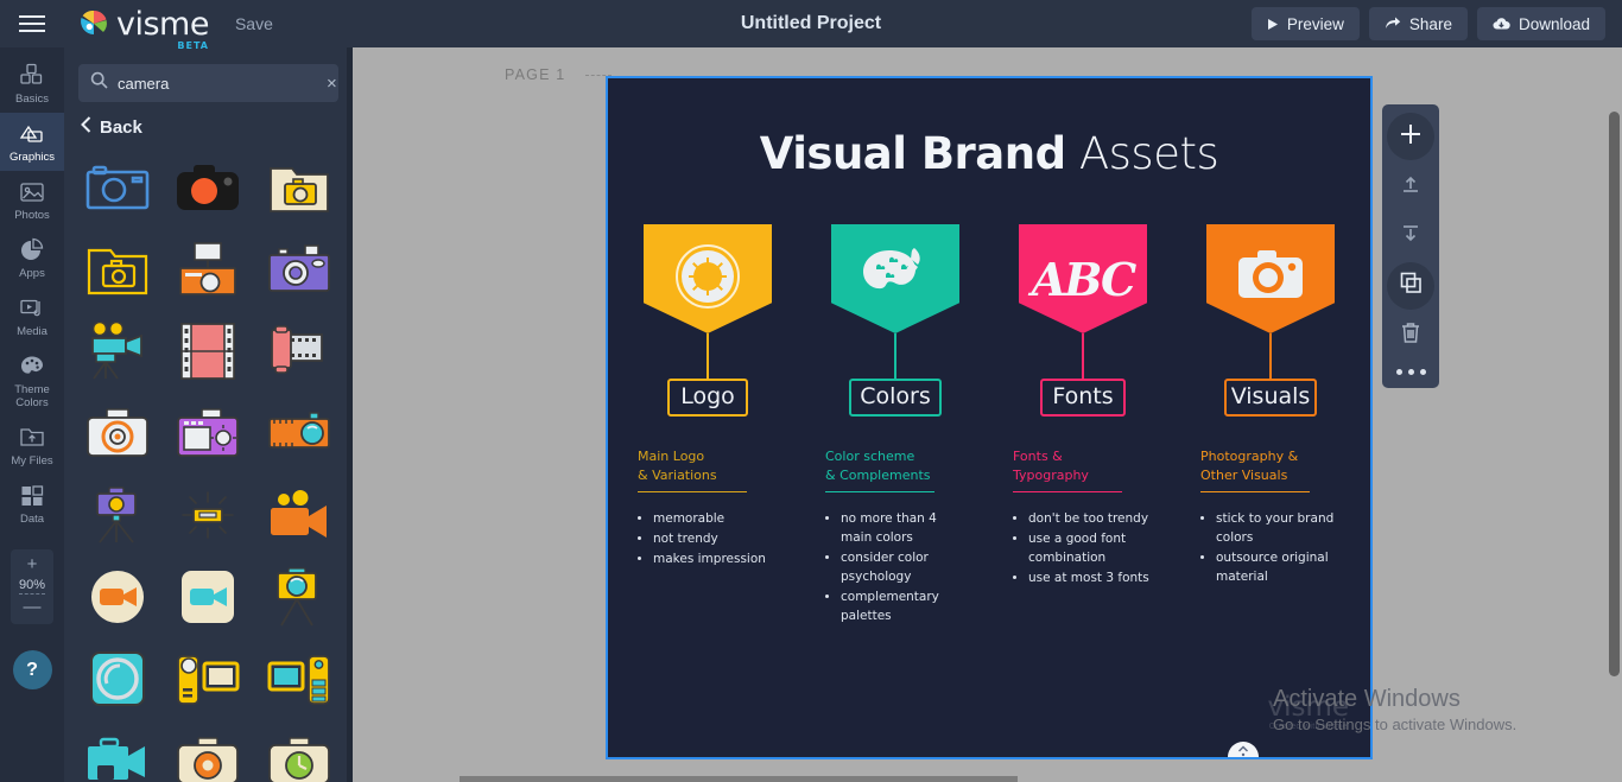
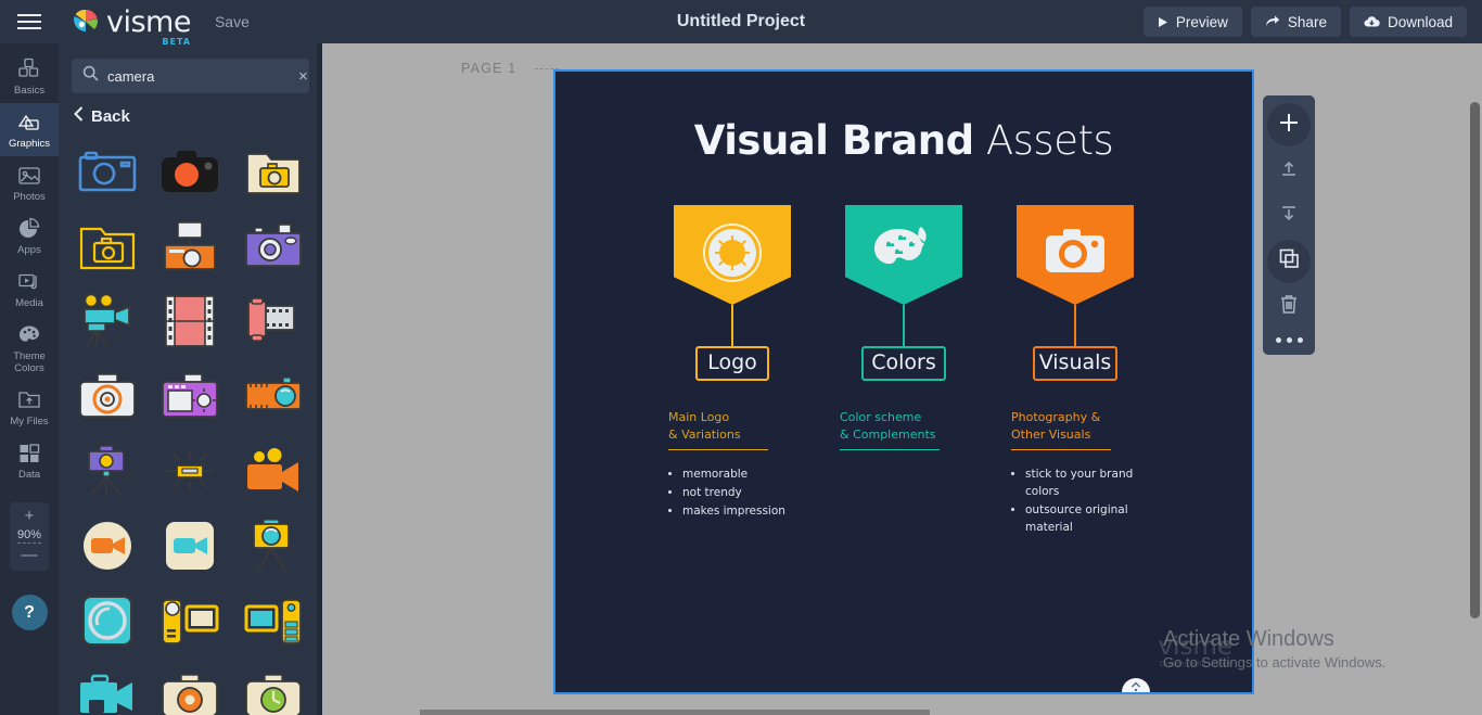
  visme
  BETA
  Save
  Untitled Project
  Preview
  Share
  Download
  Basics
  Graphics
  Photos
  Apps
  Media
  Theme
  Colors
  My Files
  Data
  +
  90%
  —
  ?
  camera
  ×
  Back
  PAGE 1
  Visual Brand Assets
  Logo
  Main Logo
  & Variations
  memorable
  not trendy
  makes impression
  Colors
  Color scheme
  & Complements
- no more than 4 main colors
- consider color psychology
- complementary palettes
- ABC
- Fonts
- Fonts &
- Typography
- don't be too trendy
- use a good font combination
- use at most 3 fonts
  Visuals
  Photography &
  Other Visuals
  stick to your brand colors
  outsource original material
  visme
  Activate Windows
  Go to Settings to activate Windows.
